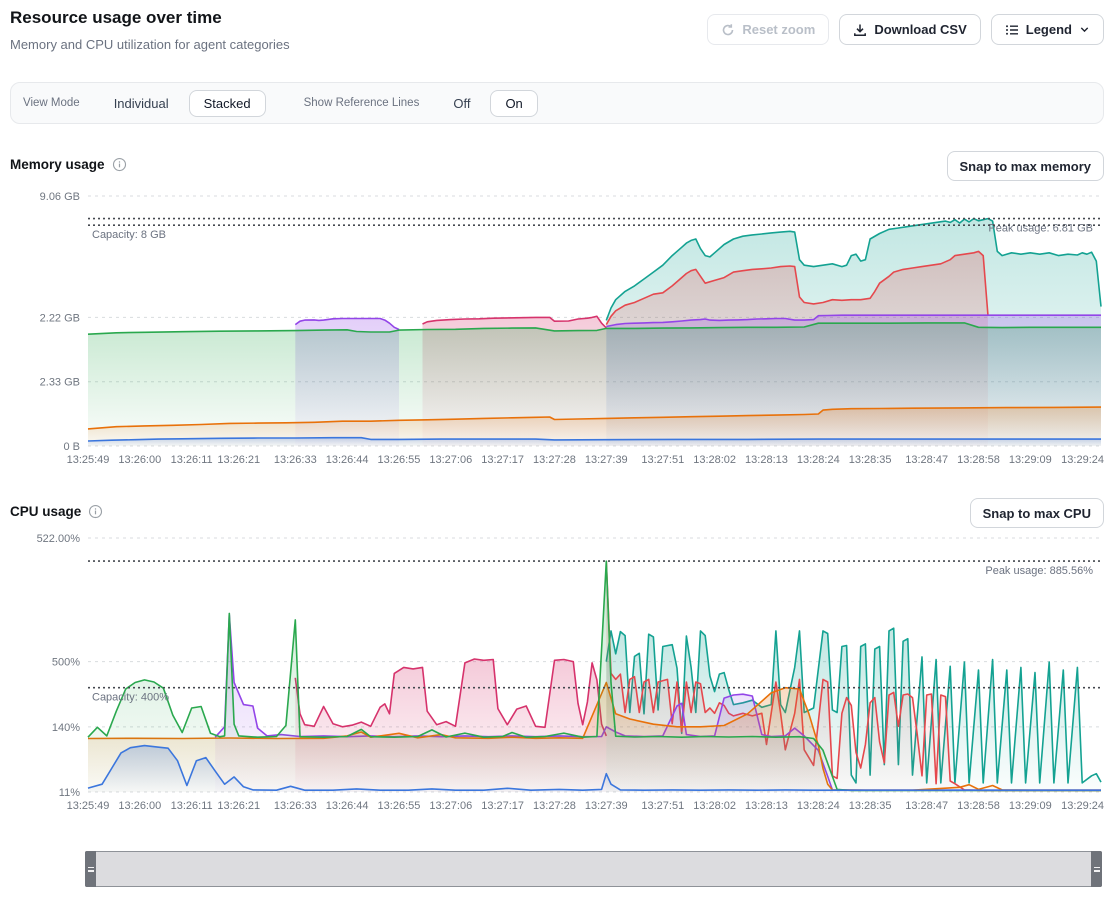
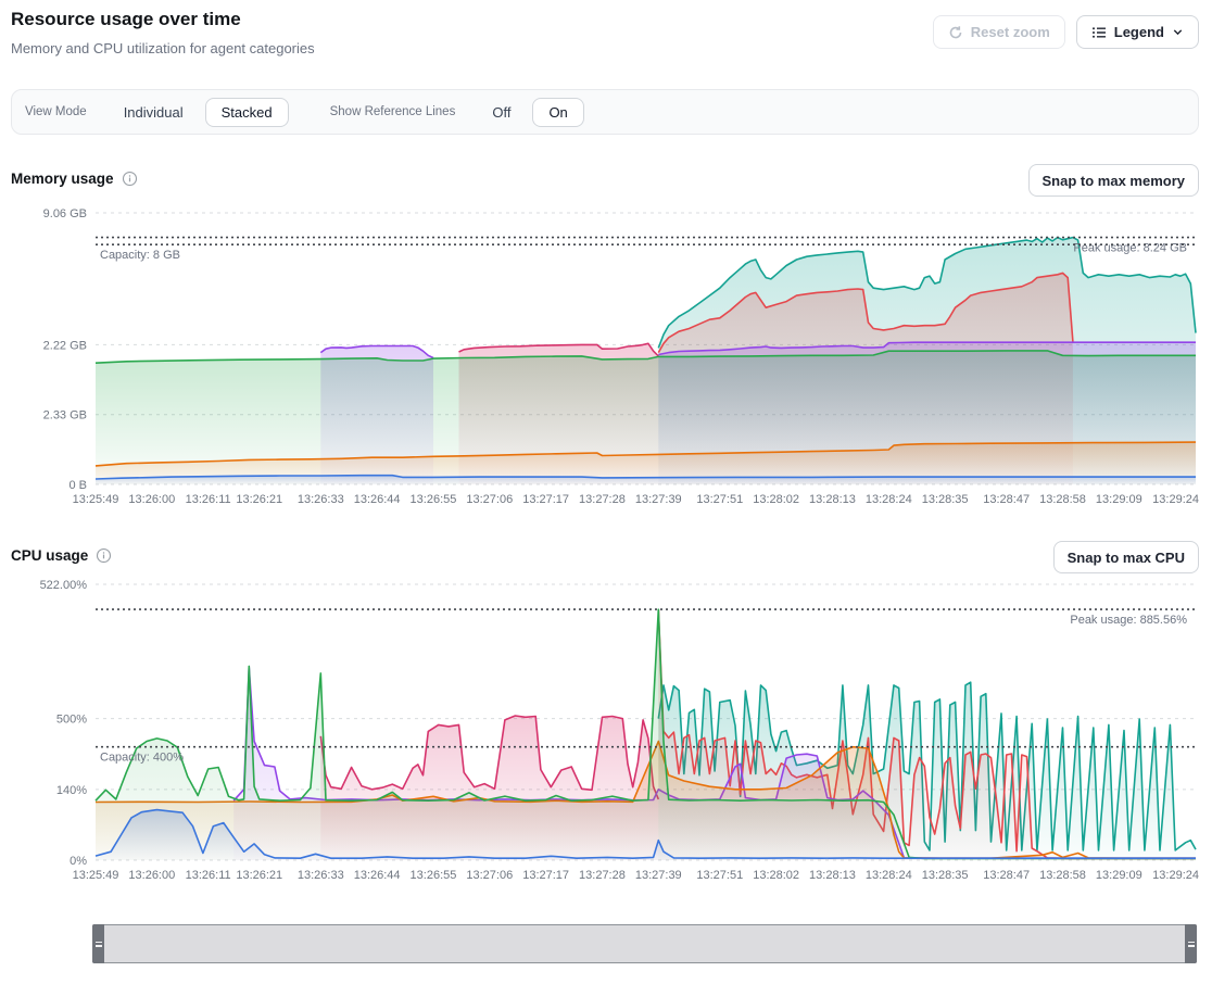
  Resource usage over time
  Memory and CPU utilization for agent categories
  Reset zoom
- Download CSV
  Legend
  View Mode
  Individual
  Stacked
  Show Reference Lines
  Off
  On
  Memory usage
  Snap to max memory
  9.06 GB
  2.22 GB
  2.33 GB
  0 B
- Peak usage: 6.81 GB
+ Peak usage: 8.24 GB
  Capacity: 8 GB
  13:25:49
  13:26:00
  13:26:11
  13:26:21
  13:26:33
  13:26:44
  13:26:55
  13:27:06
  13:27:17
  13:27:28
  13:27:39
  13:27:51
  13:28:02
  13:28:13
  13:28:24
  13:28:35
  13:28:47
  13:28:58
  13:29:09
  13:29:24
  CPU usage
  Snap to max CPU
  522.00%
  500%
  140%
- 11%
+ 0%
  Peak usage: 885.56%
  Capacity: 400%
  13:25:49
  13:26:00
  13:26:11
  13:26:21
  13:26:33
  13:26:44
  13:26:55
  13:27:06
  13:27:17
  13:27:28
  13:27:39
  13:27:51
  13:28:02
  13:28:13
  13:28:24
  13:28:35
  13:28:47
  13:28:58
  13:29:09
  13:29:24
